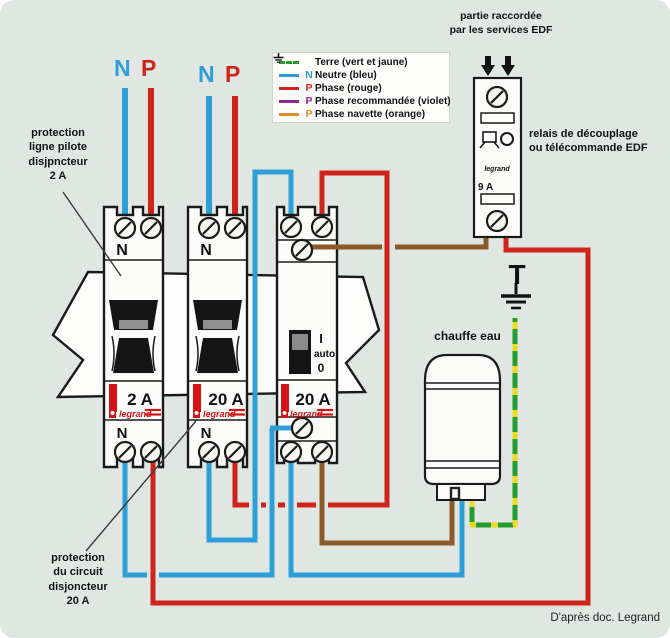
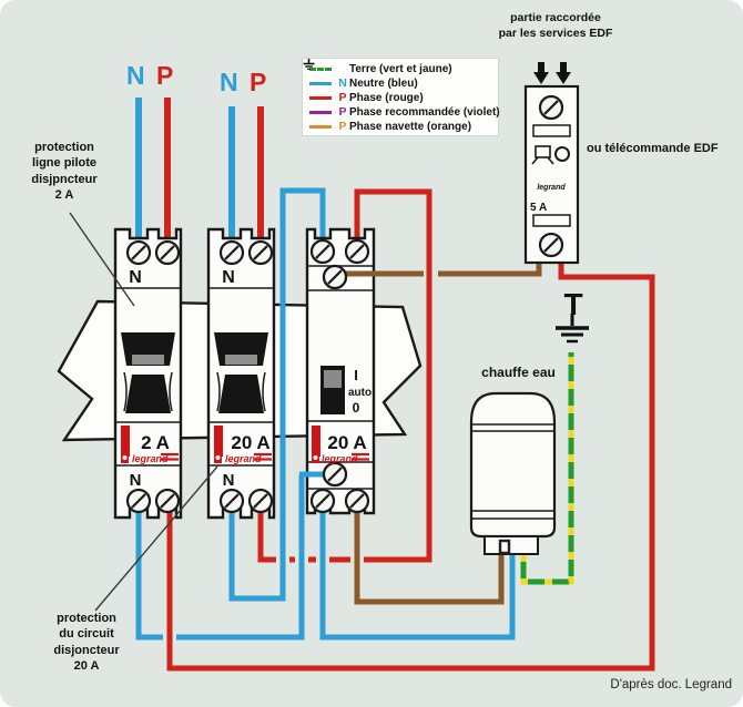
  N
  2 A
  legrand
  N
  N
  20 A
  legrand
  N
  I
  auto
  0
  20 A
  legrand
- 9 A
+ 5 A
  T
  N
  P
  N
  P
  partie raccordée
  par les services EDF
  Terre (vert et jaune)
  N
  Neutre (bleu)
  P
  Phase (rouge)
  P
  Phase recommandée (violet)
  P
  Phase navette (orange)
  protection
  ligne pilote
  disjpncteur
  2 A
- relais de découplage
  ou télécommande EDF
  chauffe eau
  protection
  du circuit
  disjoncteur
  20 A
  D'après doc. Legrand
